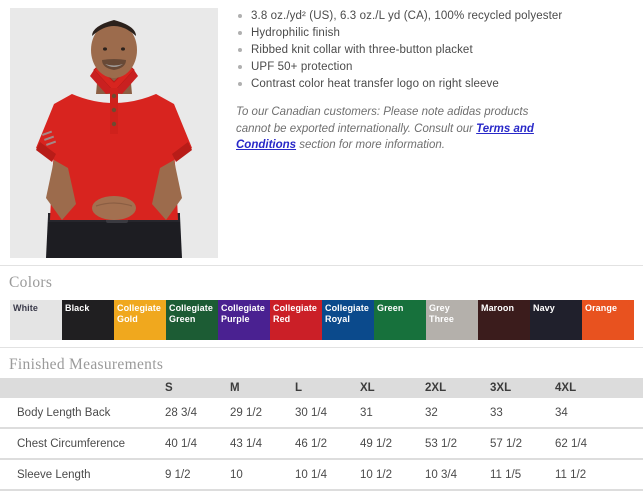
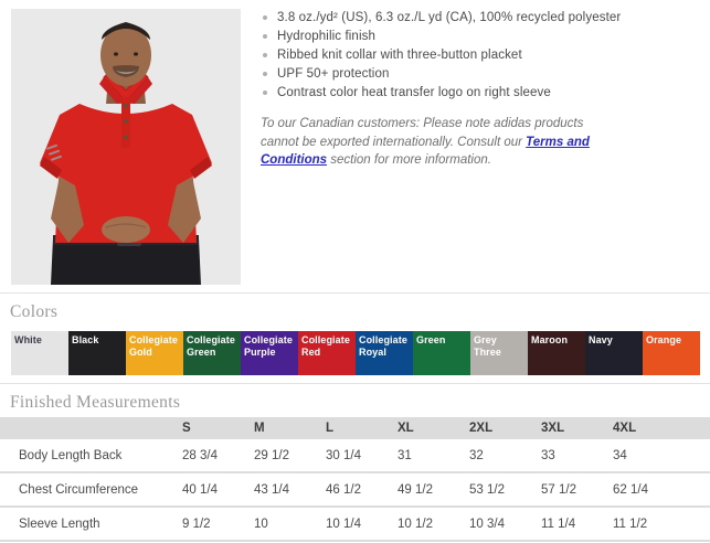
  3.8 oz./yd² (US), 6.3 oz./L yd (CA), 100% recycled polyester
  Hydrophilic finish
  Ribbed knit collar with three-button placket
  UPF 50+ protection
  Contrast color heat transfer logo on right sleeve
  To our Canadian customers: Please note adidas products cannot be exported internationally. Consult our Terms and Conditions section for more information.
  Colors
  White
  Black
  Collegiate Gold
  Collegiate Green
  Collegiate Purple
  Collegiate Red
  Collegiate Royal
  Green
  Grey Three
  Maroon
  Navy
  Orange
  Finished Measurements
  S
  M
  L
  XL
  2XL
  3XL
  4XL
  Body Length Back
  28 3/4
  29 1/2
  30 1/4
  31
  32
  33
  34
  Chest Circumference
  40 1/4
  43 1/4
  46 1/2
  49 1/2
  53 1/2
  57 1/2
  62 1/4
  Sleeve Length
  9 1/2
  10
  10 1/4
  10 1/2
  10 3/4
- 11 1/5
+ 11 1/4
  11 1/2
